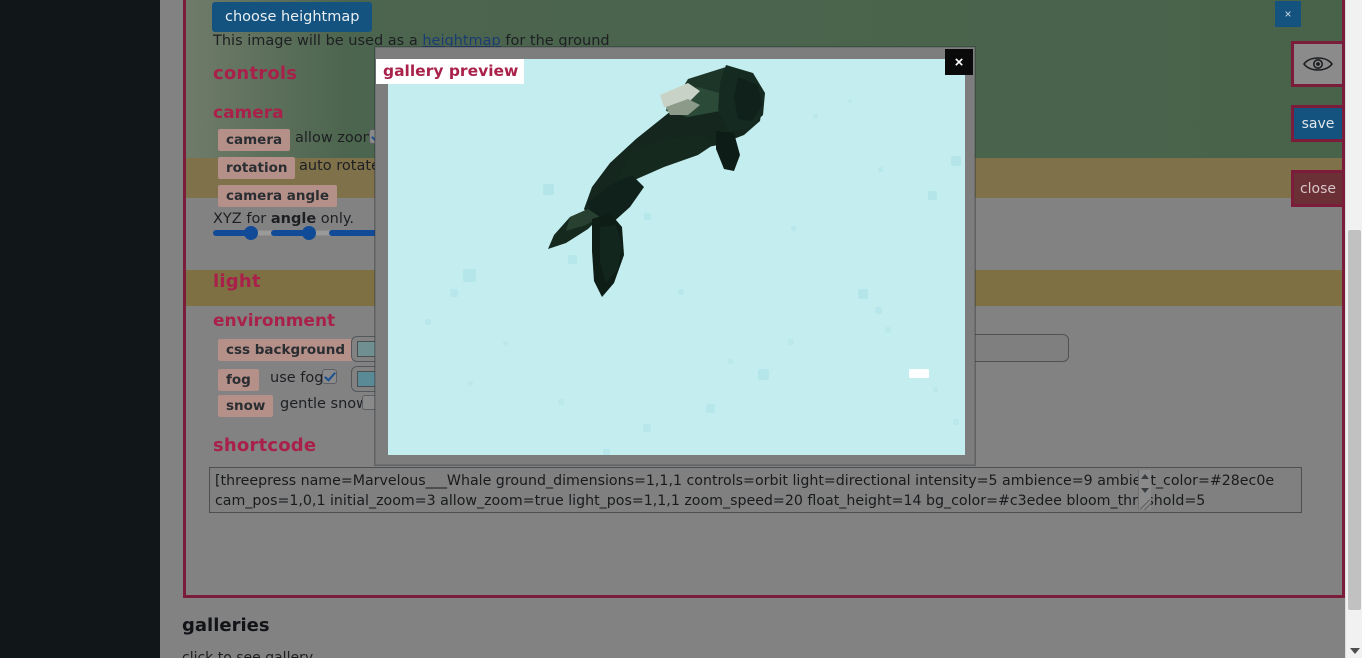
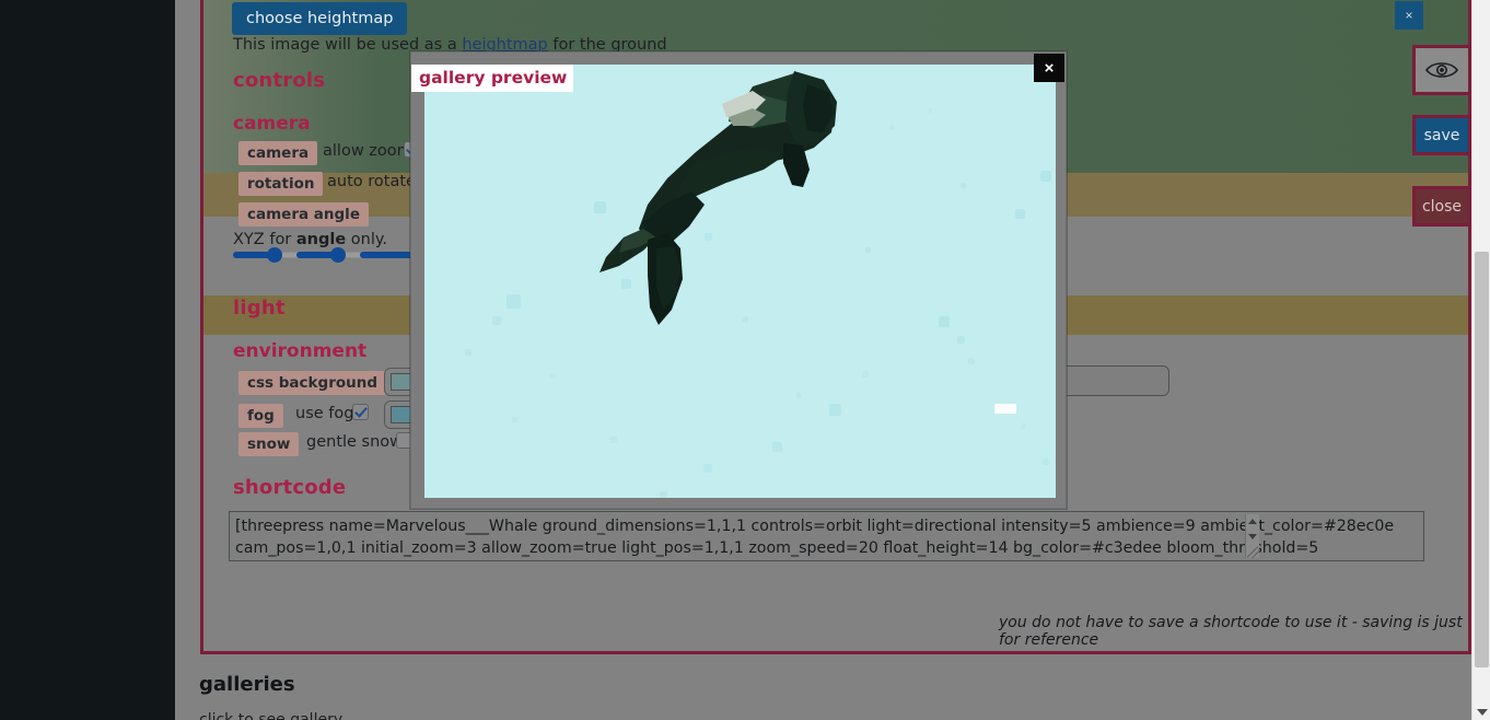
  choose heightmap
  This image will be used as a heightmap for the ground
  controls
  camera
  camera
  allow zoo
  rotation
  auto rotat
  camera angle
  XYZ for angle only.
  light
  environment
  css background
  fog
  use fog
  snow
  gentle sno
  shortcode
+ you do not have to save a shortcode to use it - saving is just for reference
  galleries
  ×
  save
  close
  gallery preview
  ×
